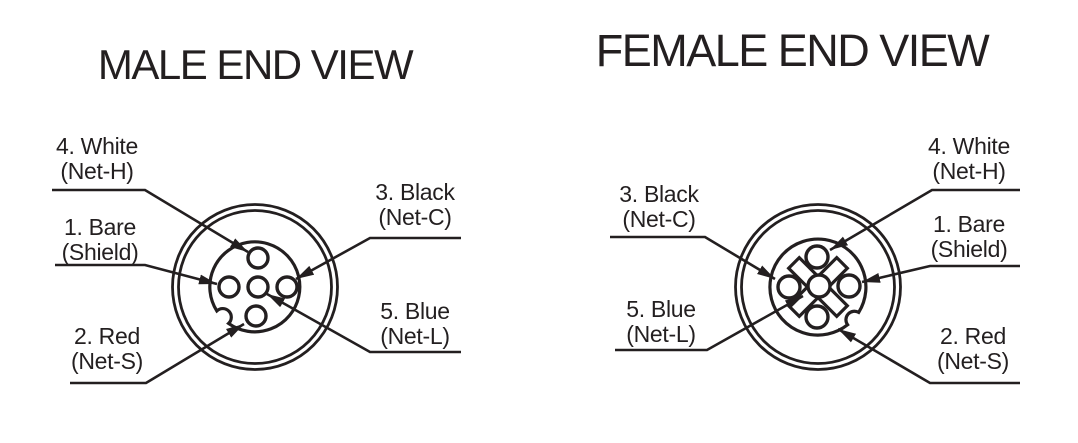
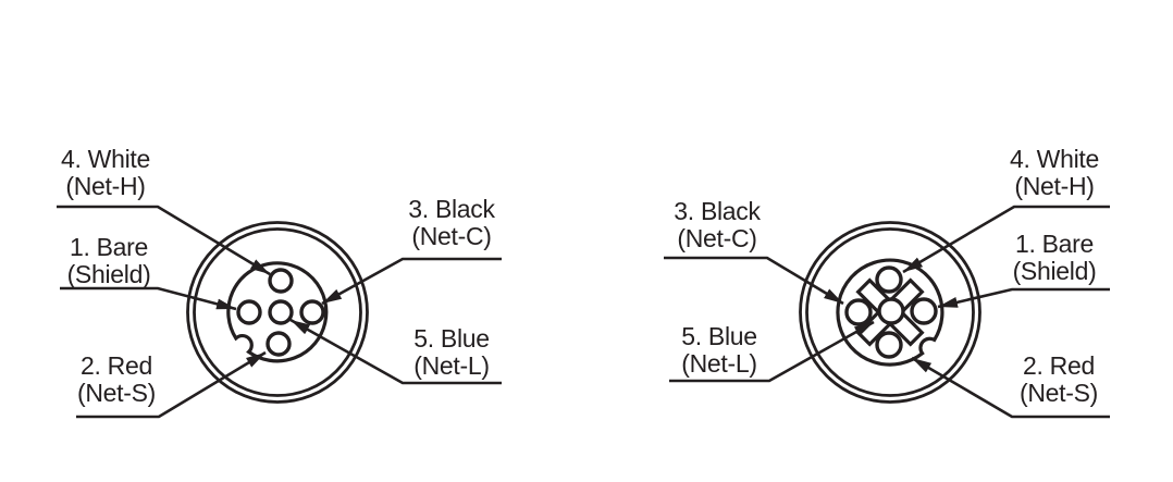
- MALE END VIEW
- FEMALE END VIEW
  4. White
  (Net-H)
  1. Bare
  (Shield)
  2. Red
  (Net-S)
  3. Black
  (Net-C)
  5. Blue
  (Net-L)
  3. Black
  (Net-C)
  5. Blue
  (Net-L)
  4. White
  (Net-H)
  1. Bare
  (Shield)
  2. Red
  (Net-S)
